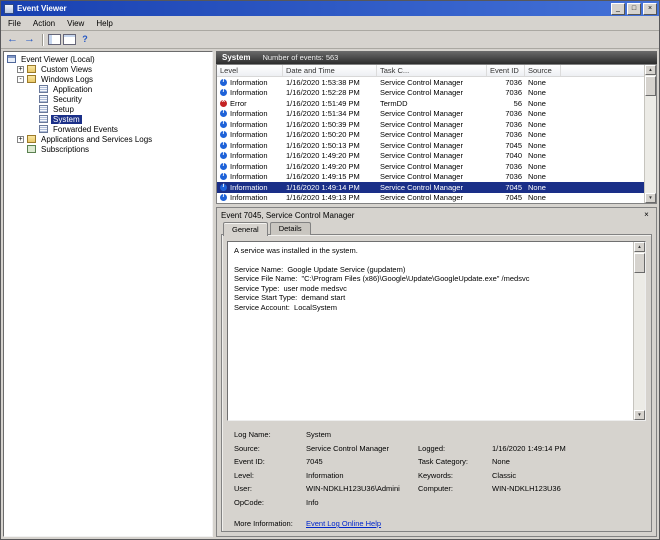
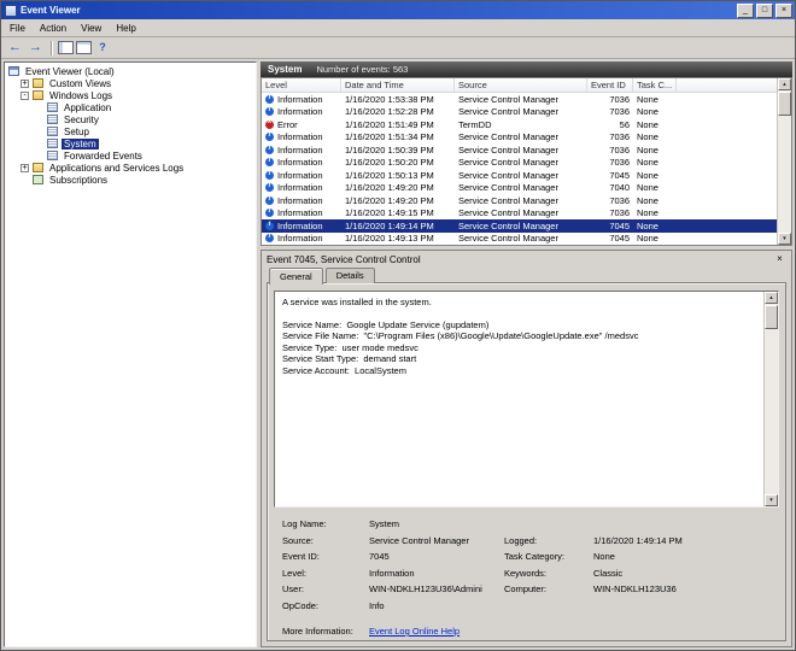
  Event Viewer
  File
  Action
  View
  Help
  ←
  →
  ?
  Event Viewer (Local)
  Custom Views
  Windows Logs
  Application
  Security
  Setup
  System
  Forwarded Events
  Applications and Services Logs
  Subscriptions
  System
  Number of events: 563
  Level
  Date and Time
- Task C...
+ Source
  Event ID
- Source
+ Task C...
  Information
  1/16/2020 1:53:38 PM
  Service Control Manager
  7036
  None
  Information
  1/16/2020 1:52:28 PM
  Service Control Manager
  7036
  None
  Error
  1/16/2020 1:51:49 PM
  TermDD
  56
  None
  Information
  1/16/2020 1:51:34 PM
  Service Control Manager
  7036
  None
  Information
  1/16/2020 1:50:39 PM
  Service Control Manager
  7036
  None
  Information
  1/16/2020 1:50:20 PM
  Service Control Manager
  7036
  None
  Information
  1/16/2020 1:50:13 PM
  Service Control Manager
  7045
  None
  Information
  1/16/2020 1:49:20 PM
  Service Control Manager
  7040
  None
  Information
  1/16/2020 1:49:20 PM
  Service Control Manager
  7036
  None
  Information
  1/16/2020 1:49:15 PM
  Service Control Manager
  7036
  None
  Information
  1/16/2020 1:49:14 PM
  Service Control Manager
  7045
  None
  Information
  1/16/2020 1:49:13 PM
  Service Control Manager
  7045
  None
- Event 7045, Service Control Manager
+ Event 7045, Service Control Control
  ×
  General
  Details
  A service was installed in the system.
  Service Name: Google Update Service (gupdatem)
  Service File Name: "C:\Program Files (x86)\Google\Update\GoogleUpdate.exe" /medsvc
  Service Type: user mode medsvc
  Service Start Type: demand start
  Service Account: LocalSystem
  Log Name:
  System
  Source:
  Service Control Manager
  Logged:
  1/16/2020 1:49:14 PM
  Event ID:
  7045
  Task Category:
  None
  Level:
  Information
  Keywords:
  Classic
  User:
  WIN-NDKLH123U36\Admini
  Computer:
  WIN-NDKLH123U36
  OpCode:
  Info
  More Information:
  Event Log Online Help
